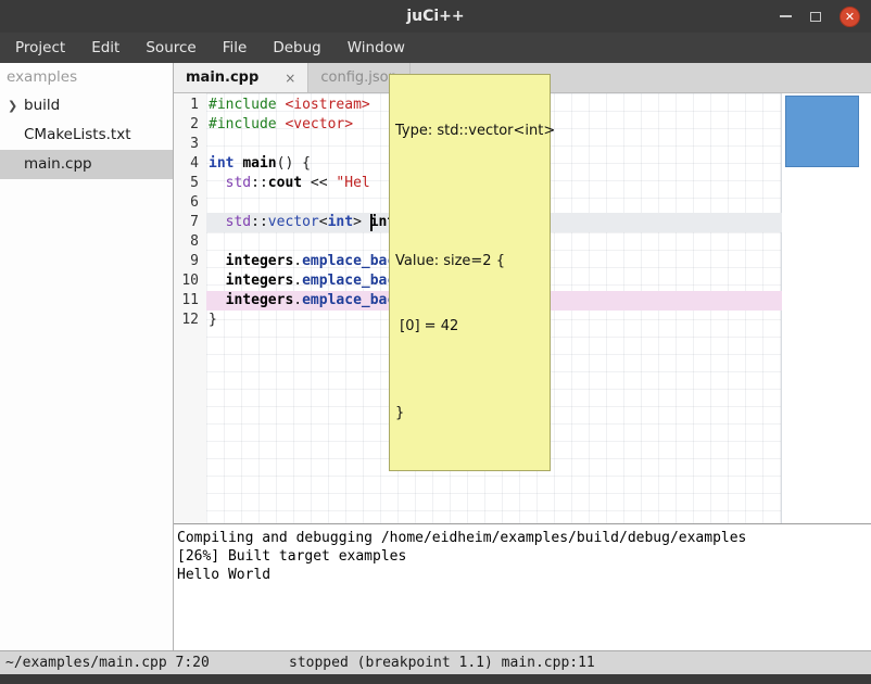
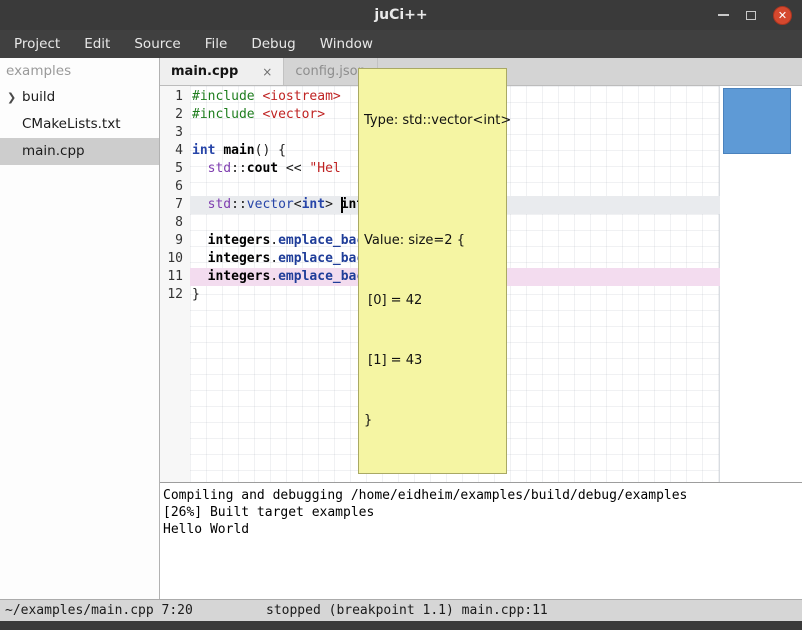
  juCi++
  ✕
  Project
  Edit
  Source
  File
  Debug
  Window
  examples
  ❯
  build
  CMakeLists.txt
  main.cpp
  main.cpp
  ×
  config.jso
  1
  #include <iostream>
  2
  #include <vector>
  3
  4
  int main() {
  5
  std::cout << "Hel
  6
  7
  std::vector<int> in
  8
  9
  integers.emplace_ba
  10
  integers.emplace_ba
  11
  integers.emplace_ba
  12
  }
  Compiling and debugging /home/eidheim/examples/build/debug/examples
  [26%] Built target examples
  Hello World
  ~/examples/main.cpp 7:20
  stopped (breakpoint 1.1) main.cpp:11
  Type: std::vector<int>
  Value: size=2 {
  [0] = 42
+ [1] = 43
  }
